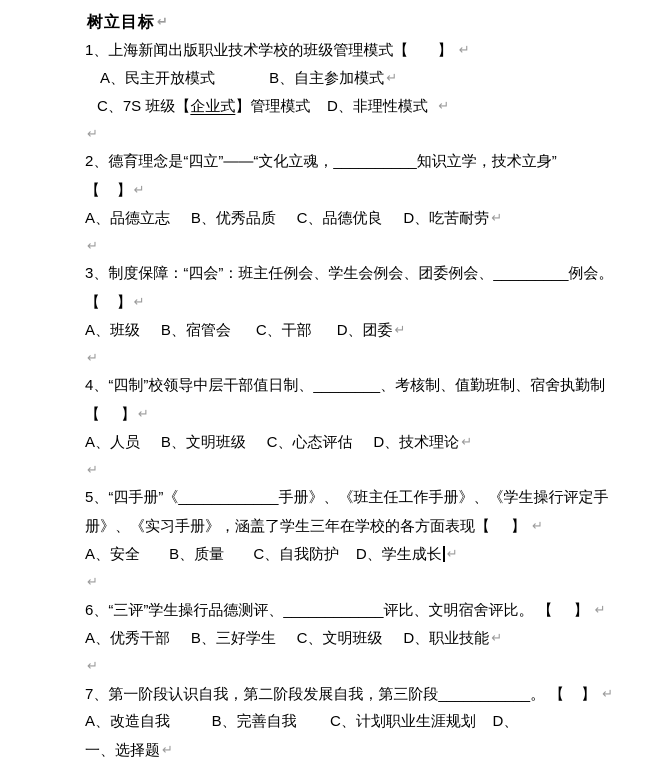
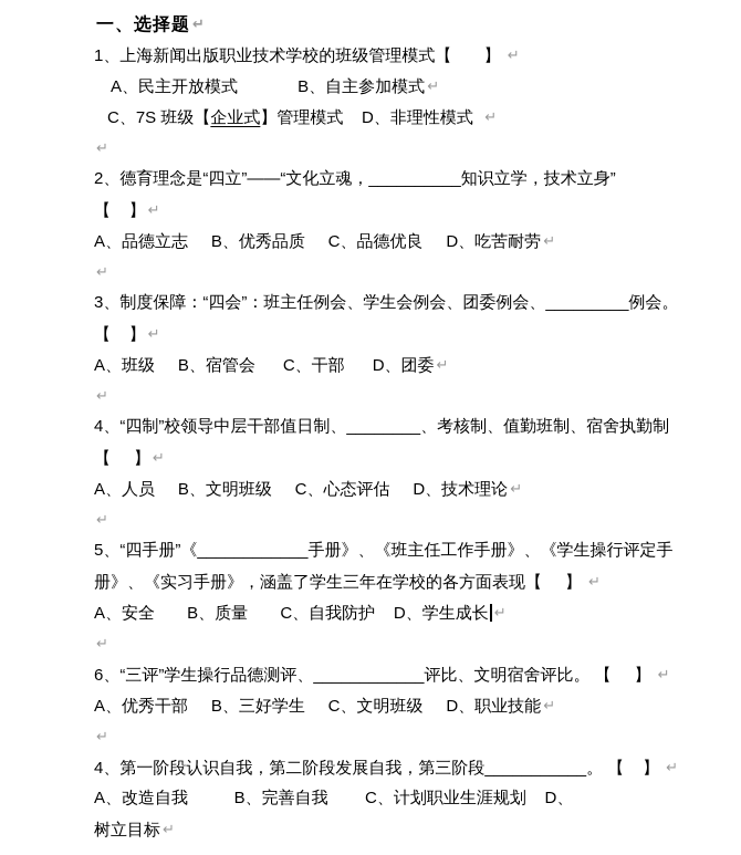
- 树立目标 ↵
+ 一、选择题 ↵
  1、上海新闻出版职业技术学校的班级管理模式【 】 ↵
  A、民主开放模式 B、自主参加模式 ↵
  C、7S 班级【企业式】管理模式 D、非理性模式 ↵
  ↵
  2、德育理念是“四立”——“文化立魂，__________知识立学，技术立身”
  【 】 ↵
  A、品德立志 B、优秀品质 C、品德优良 D、吃苦耐劳 ↵
  ↵
  3、制度保障：“四会”：班主任例会、学生会例会、团委例会、_________例会。
  【 】 ↵
  A、班级 B、宿管会 C、干部 D、团委 ↵
  ↵
  4、“四制”校领导中层干部值日制、________、考核制、值勤班制、宿舍执勤制
  【 】 ↵
  A、人员 B、文明班级 C、心态评估 D、技术理论 ↵
  ↵
  5、“四手册”《____________手册》、《班主任工作手册》、《学生操行评定手
  册》、《实习手册》，涵盖了学生三年在学校的各方面表现【 】 ↵
  A、安全 B、质量 C、自我防护 D、学生成长 ↵
  ↵
  6、“三评”学生操行品德测评、____________评比、文明宿舍评比。 【 】 ↵
  A、优秀干部 B、三好学生 C、文明班级 D、职业技能 ↵
  ↵
- 7、第一阶段认识自我，第二阶段发展自我，第三阶段___________。 【 】 ↵
+ 4、第一阶段认识自我，第二阶段发展自我，第三阶段___________。 【 】 ↵
  A、改造自我 B、完善自我 C、计划职业生涯规划 D、
- 一、选择题 ↵
+ 树立目标 ↵
